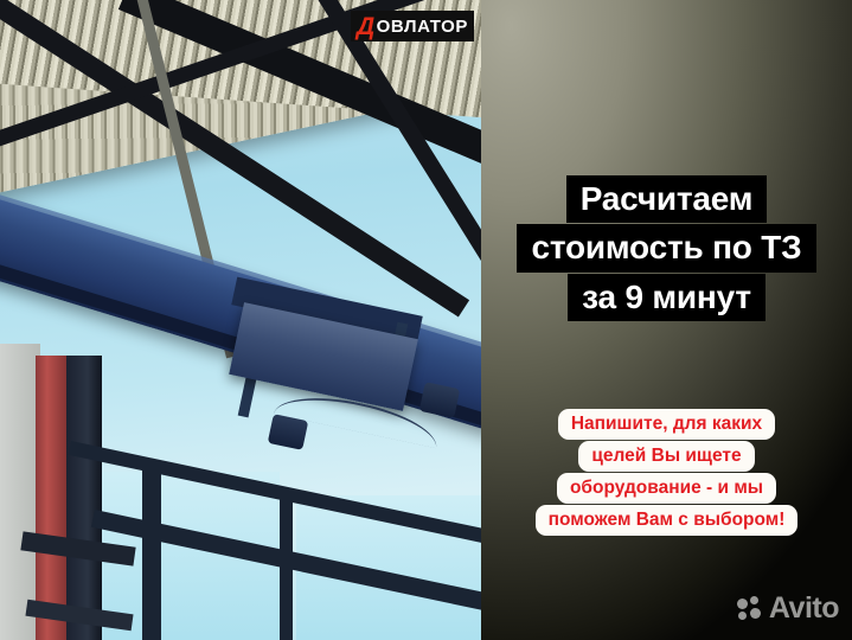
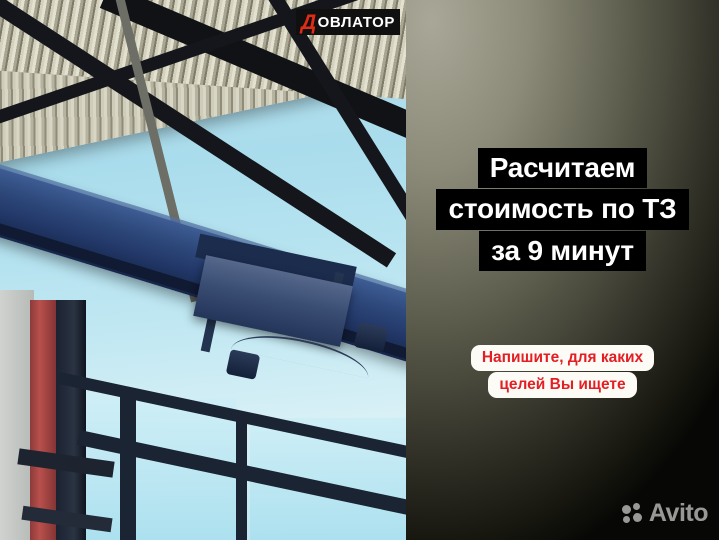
  Д
  ОВЛАТОР
  Расчитаем
  стоимость по ТЗ
  за 9 минут
  Напишите, для каких
  целей Вы ищете
- оборудование - и мы
- поможем Вам с выбором!
  Avito
